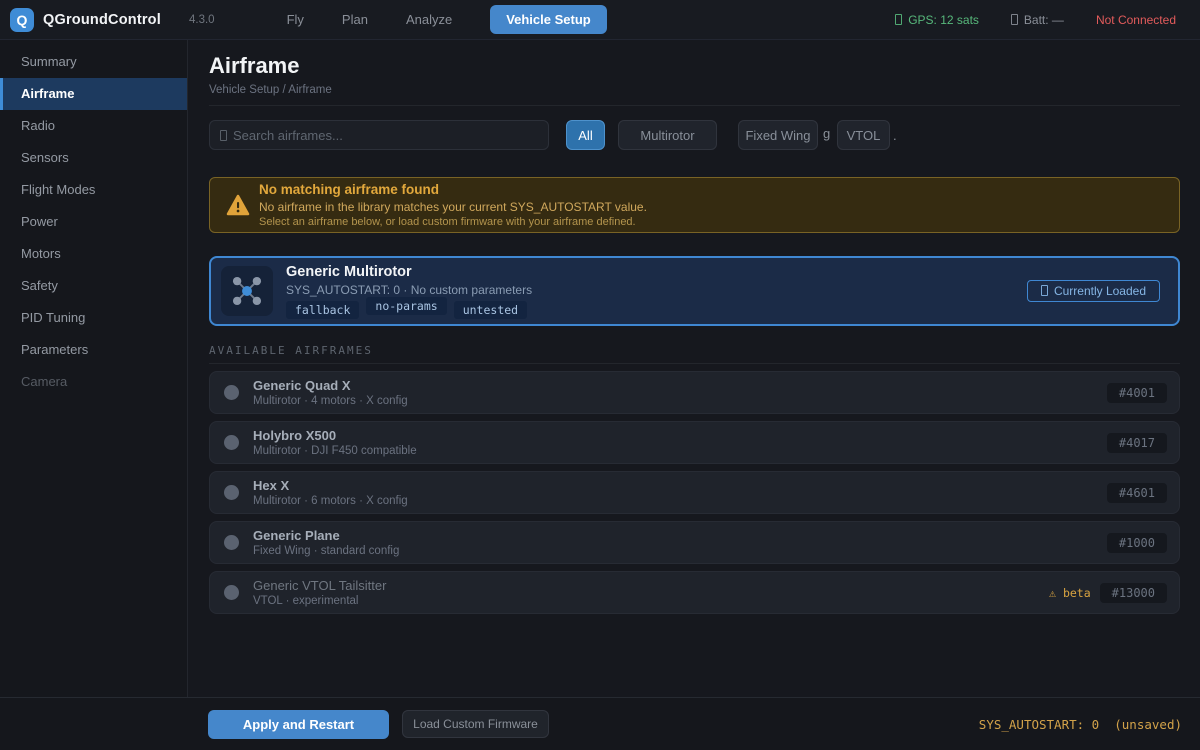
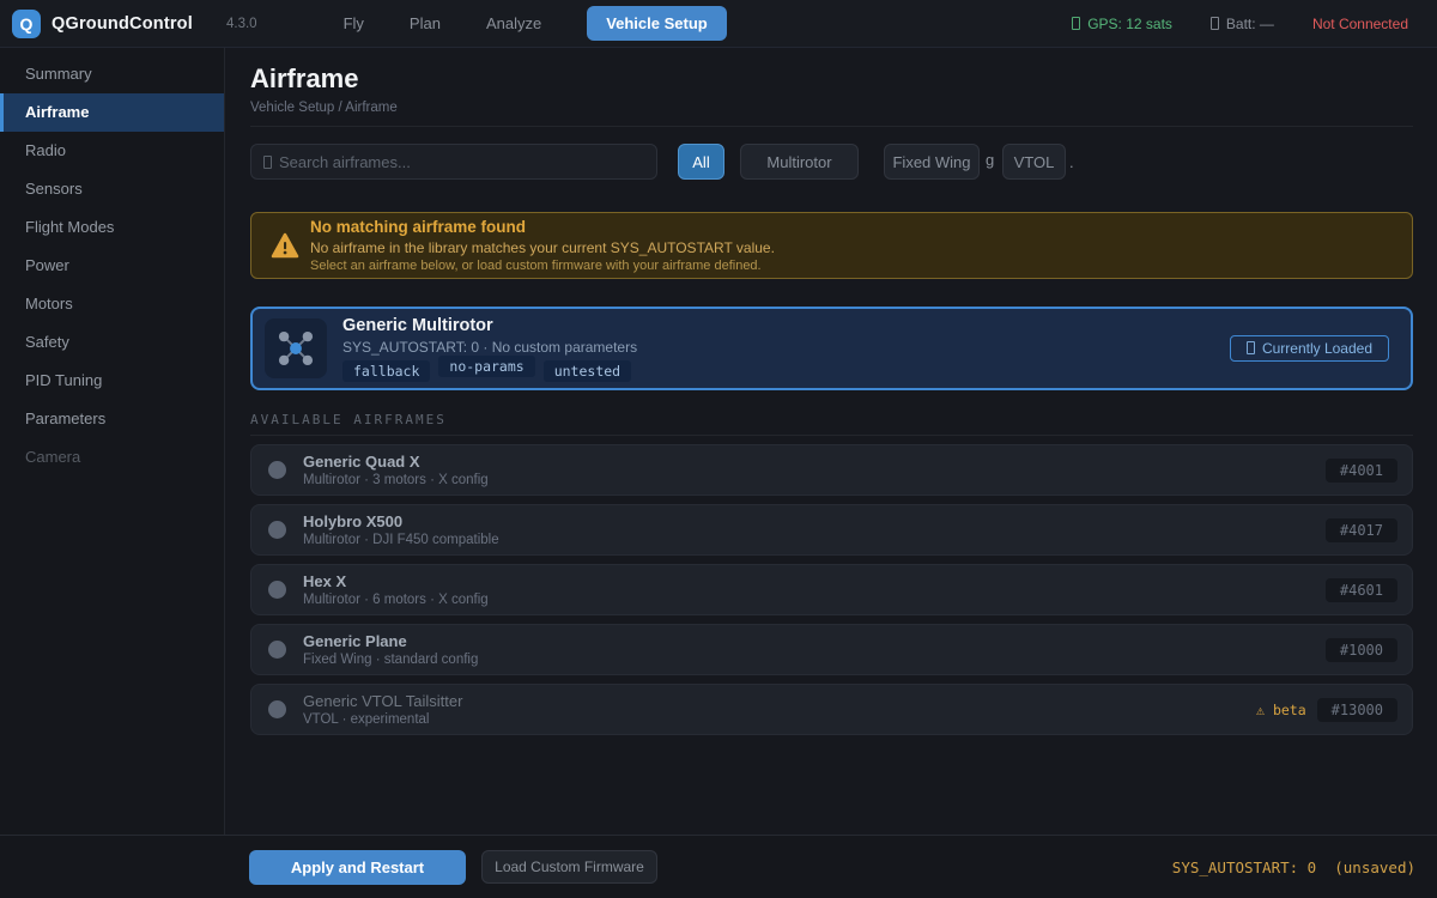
  Q
  QGroundControl
  4.3.0
  Fly
  Plan
  Analyze
  Vehicle Setup
  GPS: 12 sats
  Batt: —
  Not Connected
  Summary
  Airframe
  Radio
  Sensors
  Flight Modes
  Power
  Motors
  Safety
  PID Tuning
  Parameters
  Camera
  Airframe
  Vehicle Setup / Airframe
  Search airframes...
  All
  Multirotor
  Fixed Wing
  VTOL
  g
  .
  No matching airframe found
  No airframe in the library matches your current SYS_AUTOSTART value.
  Select an airframe below, or load custom firmware with your airframe defined.
  Generic Multirotor
  SYS_AUTOSTART: 0 · No custom parameters
  fallback
  no-params
  untested
  Currently Loaded
  AVAILABLE AIRFRAMES
  Generic Quad X
- Multirotor · 4 motors · X config
+ Multirotor · 3 motors · X config
  #4001
  Holybro X500
  Multirotor · DJI F450 compatible
  #4017
  Hex X
  Multirotor · 6 motors · X config
  #4601
  Generic Plane
  Fixed Wing · standard config
  #1000
  Generic VTOL Tailsitter
  VTOL · experimental
  ⚠ beta
  #13000
  Apply and Restart
  Load Custom Firmware
  SYS_AUTOSTART: 0 (unsaved)
